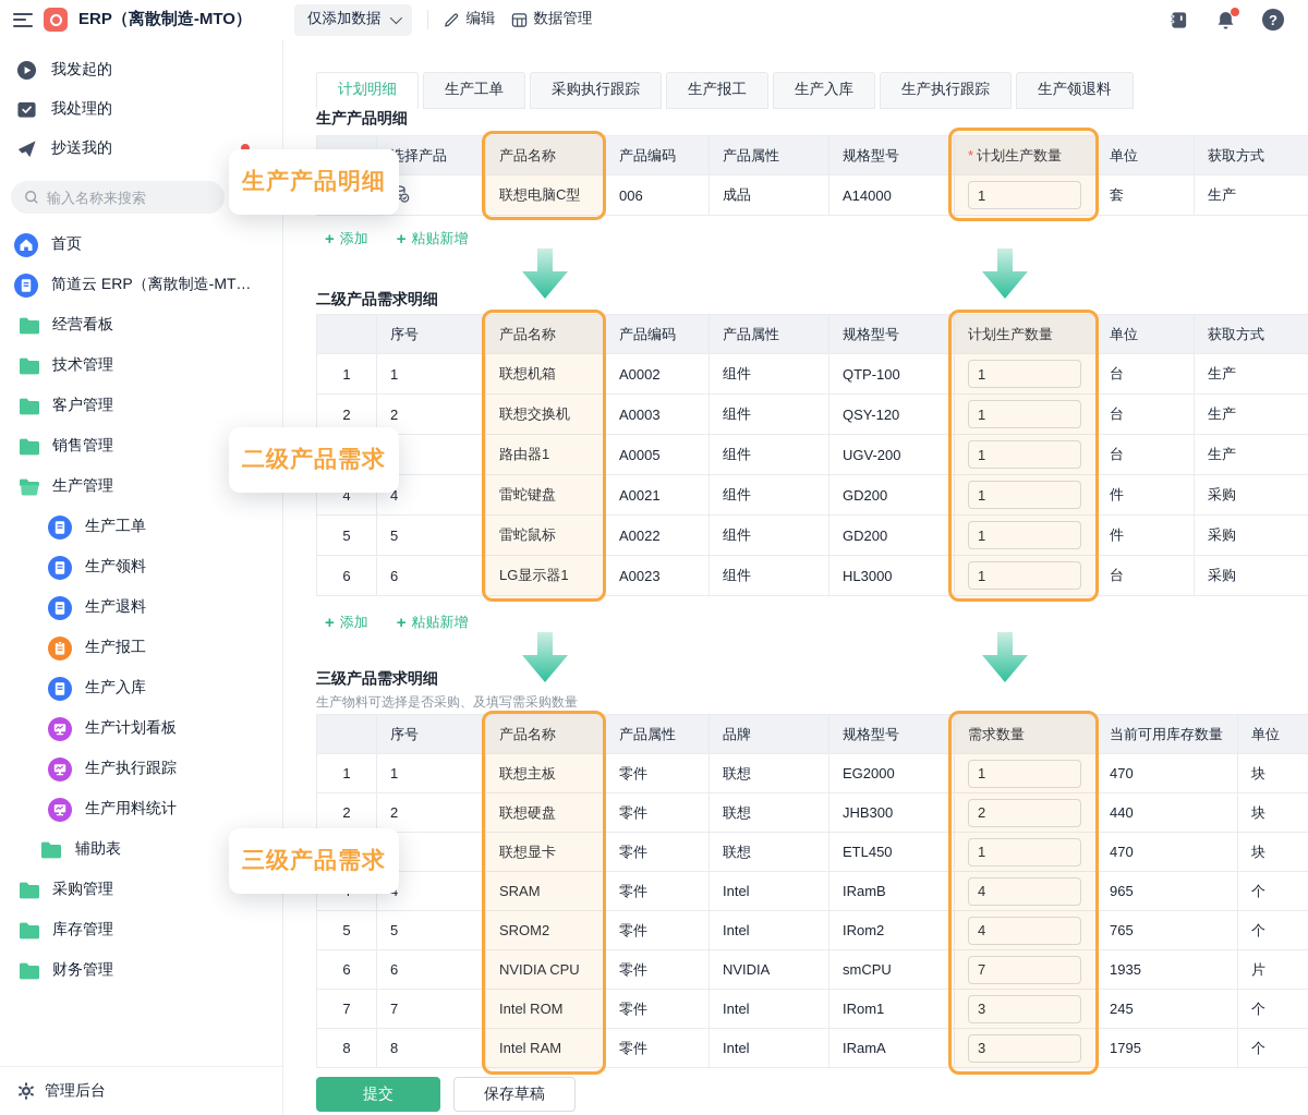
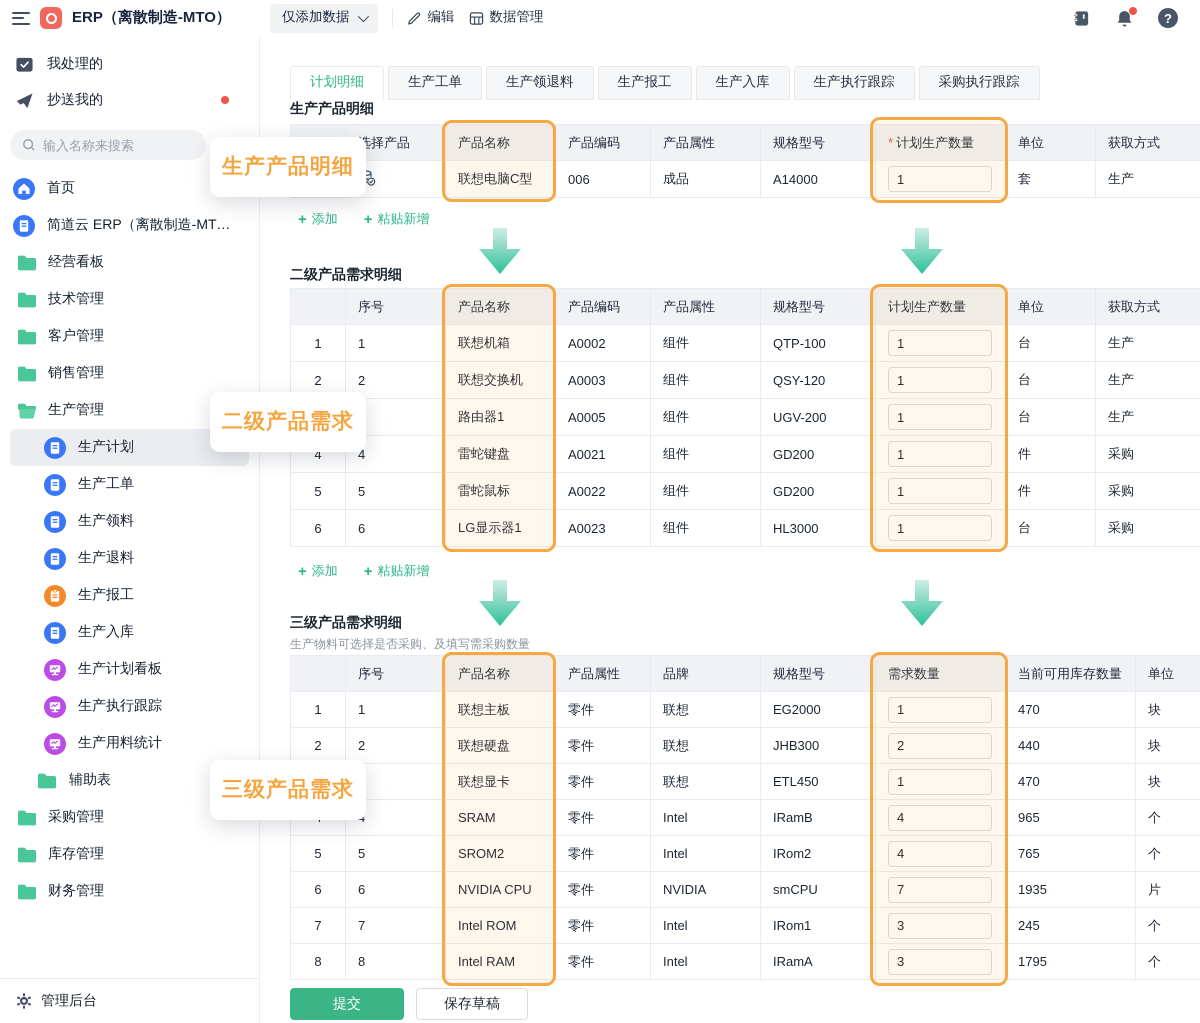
  ERP（离散制造-MTO）
  仅添加数据
  编辑
  数据管理
  ?
- 我发起的
  我处理的
  抄送我的
  输入名称来搜索
  首页
  简道云 ERP（离散制造-MTO）
  经营看板
  技术管理
  客户管理
  销售管理
  生产管理
+ 生产计划
  生产工单
  生产领料
  生产退料
  生产报工
  生产入库
  生产计划看板
  生产执行跟踪
  生产用料统计
  辅助表
  采购管理
  库存管理
  财务管理
  管理后台
  计划明细
  生产工单
- 采购执行跟踪
+ 生产领退料
  生产报工
  生产入库
  生产执行跟踪
- 生产领退料
+ 采购执行跟踪
  生产产品明细
  	择产品	产品名称	产品编码	产品属性	规格型号	* 计划生产数量	单位	获取方式
  		联想电脑C型	006	成品	A14000	1	套	生产
  +
  添加
  +
  粘贴新增
  二级产品需求明细
  	序号	产品名称	产品编码	产品属性	规格型号	计划生产数量	单位	获取方式
  1	1	联想机箱	A0002	组件	QTP-100	1	台	生产
  2	2	联想交换机	A0003	组件	QSY-120	1	台	生产
  		路由器1	A0005	组件	UGV-200	1	台	生产
  4	4	雷蛇键盘	A0021	组件	GD200	1	件	采购
  5	5	雷蛇鼠标	A0022	组件	GD200	1	件	采购
  6	6	LG显示器1	A0023	组件	HL3000	1	台	采购
  +
  添加
  +
  粘贴新增
  三级产品需求明细
  生产物料可选择是否采购、及填写需采购数量
  	序号	产品名称	产品属性	品牌	规格型号	需求数量	当前可用库存数量	单位
  1	1	联想主板	零件	联想	EG2000	1	470	块
  2	2	联想硬盘	零件	联想	JHB300	2	440	块
  		联想显卡	零件	联想	ETL450	1	470	块
  		SRAM	零件	Intel	IRamB	4	965	个
  5	5	SROM2	零件	Intel	IRom2	4	765	个
  6	6	NVIDIA CPU	零件	NVIDIA	smCPU	7	1935	片
  7	7	Intel ROM	零件	Intel	IRom1	3	245	个
  8	8	Intel RAM	零件	Intel	IRamA	3	1795	个
  提交
  保存草稿
  生产产品明细
  二级产品需求
  三级产品需求
